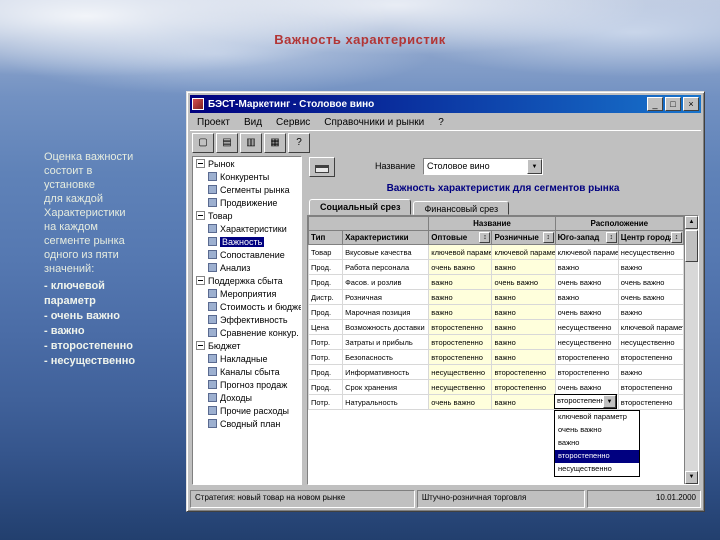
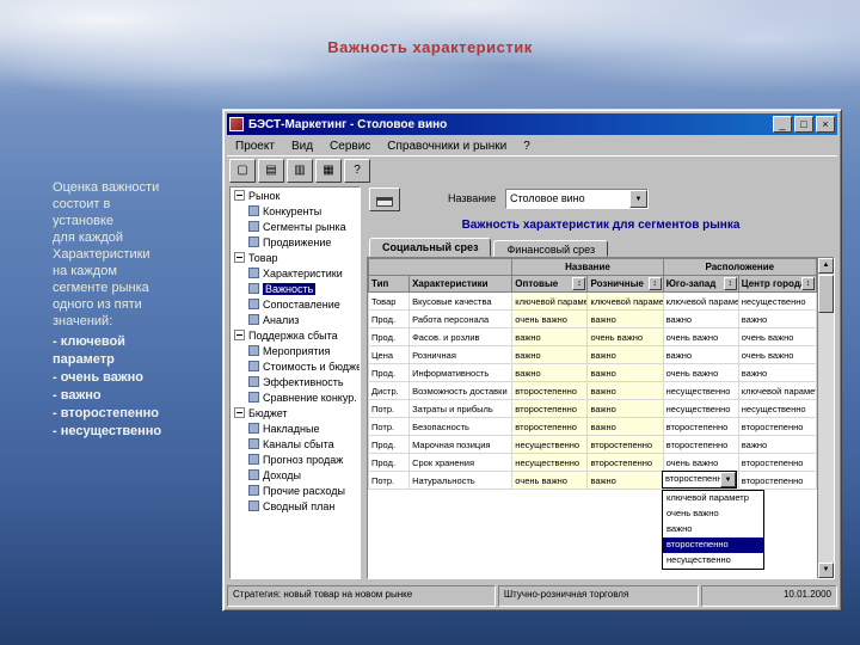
  Важность характеристик
  Оценка важности
  состоит в
  установке
  для каждой
  Характеристики
  на каждом
  сегменте рынка
  одного из пяти
  значений:
  - ключевой
  параметр
  - очень важно
  - важно
  - второстепенно
  - несущественно
  БЭСТ-Маркетинг - Столовое вино
  _
  □
  ×
  Проект
  Вид
  Сервис
  Справочники и рынки
  ?
  ▢
  ▤
  ▥
  ▦
  ?
  Рынок
  Конкуренты
  Сегменты рынка
  Продвижение
  Товар
  Характеристики
  Важность
  Сопоставление
  Анализ
  Поддержка сбыта
  Мероприятия
  Стоимость и бюдже
  Эффективность
  Сравнение конкур.
  Бюджет
  Накладные
  Каналы сбыта
  Прогноз продаж
  Доходы
  Прочие расходы
  Сводный план
  Название
  Столовое вино
  Важность характеристик для сегментов рынка
  Социальный срез
  Финансовый срез
  	Название	Расположение
  Тип	Характеристики	Оптовые	Розничные	Юго-запад	Центр город
  Товар	Вкусовые качества	ключевой параме	ключевой параме	ключевой параме	несущественно
  Прод.	Работа персонала	очень важно	важно	важно	важно
  Прод.	Фасов. и розлив	важно	очень важно	очень важно	очень важно
- Дистр.	Розничная	важно	важно	важно	очень важно
+ Цена	Розничная	важно	важно	важно	очень важно
- Прод.	Марочная позиция	важно	важно	очень важно	важно
+ Прод.	Информативность	важно	важно	очень важно	важно
- Цена	Возможность доставки	второстепенно	важно	несущественно	ключевой параме
+ Дистр.	Возможность доставки	второстепенно	важно	несущественно	ключевой параме
  Потр.	Затраты и прибыль	второстепенно	важно	несущественно	несущественно
  Потр.	Безопасность	второстепенно	важно	второстепенно	второстепенно
- Прод.	Информативность	несущественно	второстепенно	второстепенно	важно
+ Прод.	Марочная позиция	несущественно	второстепенно	второстепенно	важно
  Прод.	Срок хранения	несущественно	второстепенно	очень важно	второстепенно
  Потр.	Натуральность	очень важно	важно		второстепенно
  второстепен
  ключевой параметр
  очень важно
  важно
  второстепенно
  несущественно
  Стратегия: новый товар на новом рынке
  Штучно-розничная торговля
  10.01.2000
